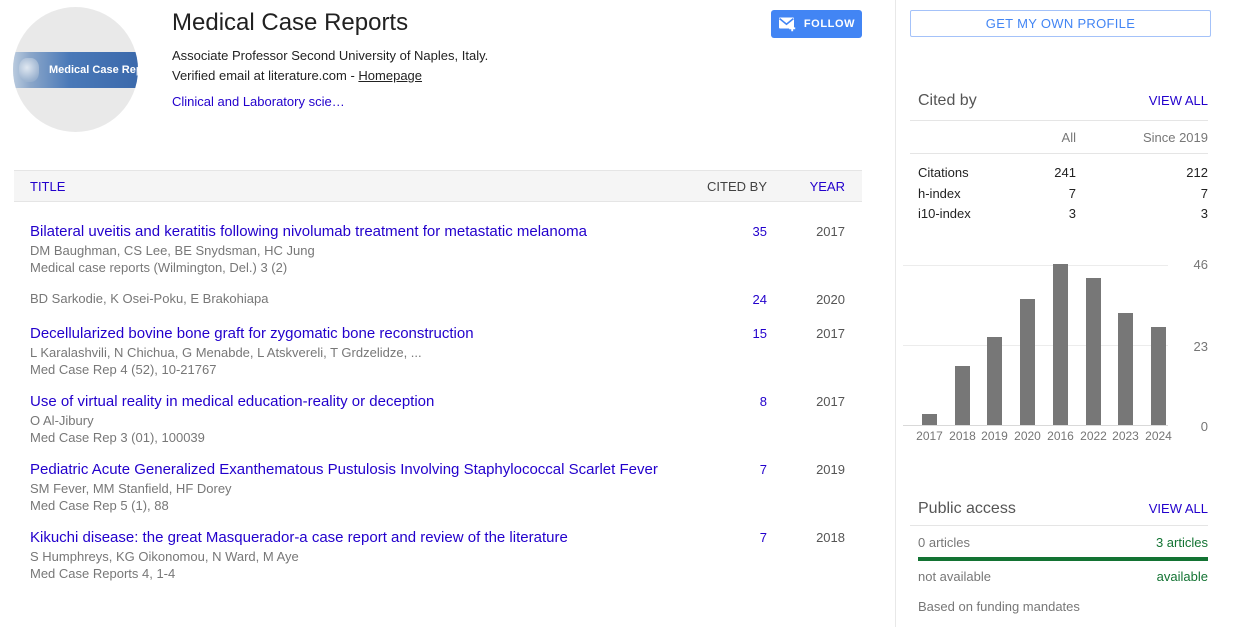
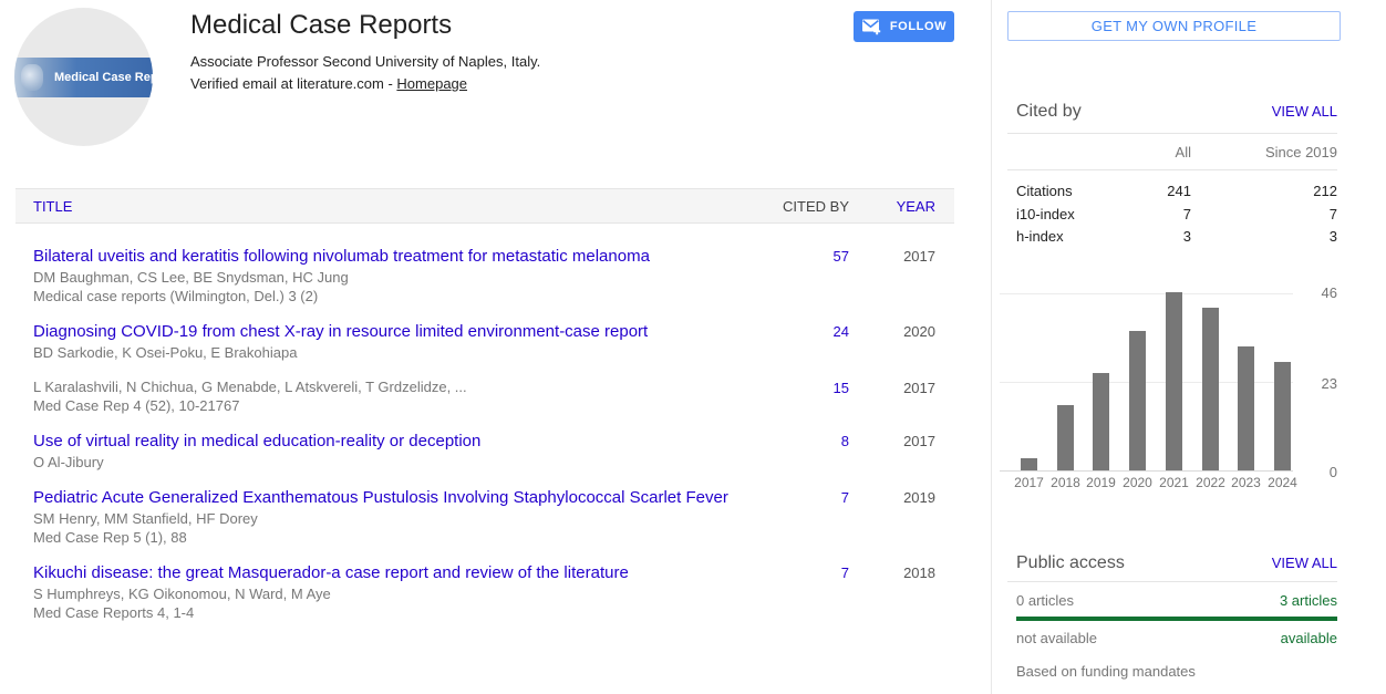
  Medical Case Re
  Medical Case Reports
  Associate Professor Second University of Naples, Italy.
  Verified email at literature.com - Homepage
- Clinical and Laboratory scie…
  FOLLOW
  TITLE
  CITED BY
  YEAR
  Bilateral uveitis and keratitis following nivolumab treatment for metastatic melanoma
  DM Baughman, CS Lee, BE Snydsman, HC Jung
  Medical case reports (Wilmington, Del.) 3 (2)
- 35
+ 57
  2017
+ Diagnosing COVID-19 from chest X-ray in resource limited environment-case report
  BD Sarkodie, K Osei-Poku, E Brakohiapa
  24
  2020
- Decellularized bovine bone graft for zygomatic bone reconstruction
  L Karalashvili, N Chichua, G Menabde, L Atskvereli, T Grdzelidze, ...
  Med Case Rep 4 (52), 10-21767
  15
  2017
  Use of virtual reality in medical education-reality or deception
  O Al-Jibury
- Med Case Rep 3 (01), 100039
  8
  2017
  Pediatric Acute Generalized Exanthematous Pustulosis Involving Staphylococcal Scarlet Fever
- SM Fever, MM Stanfield, HF Dorey
+ SM Henry, MM Stanfield, HF Dorey
  Med Case Rep 5 (1), 88
  7
  2019
  Kikuchi disease: the great Masquerador-a case report and review of the literature
  S Humphreys, KG Oikonomou, N Ward, M Aye
  Med Case Reports 4, 1-4
  7
  2018
  GET MY OWN PROFILE
  Cited by
  VIEW ALL
  All
  Since 2019
  Citations
  241
  212
- h-index
+ i10-index
  7
  7
- i10-index
+ h-index
  3
  3
  2017
  2018
  2019
  2020
- 2016
+ 2021
  2022
  2023
  2024
  46
  23
  0
  Public access
  VIEW ALL
  0 articles
  3 articles
  not available
  available
  Based on funding mandates
